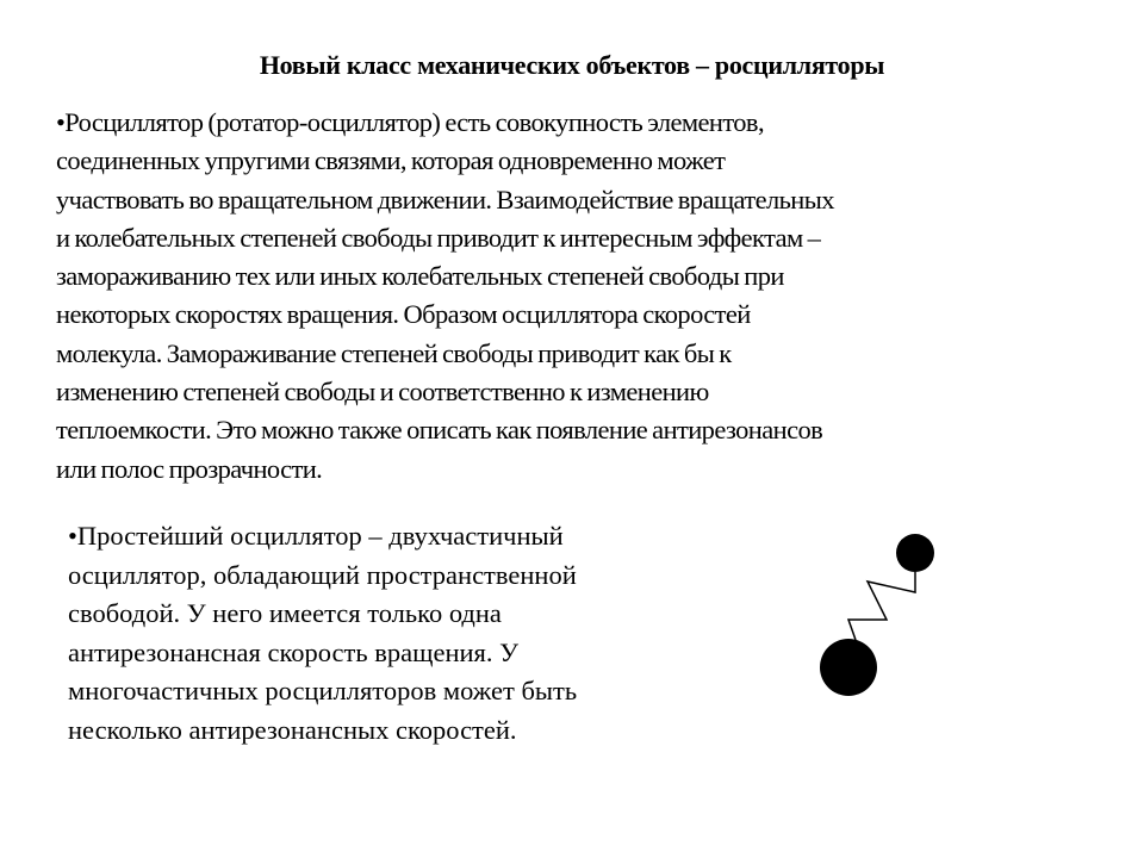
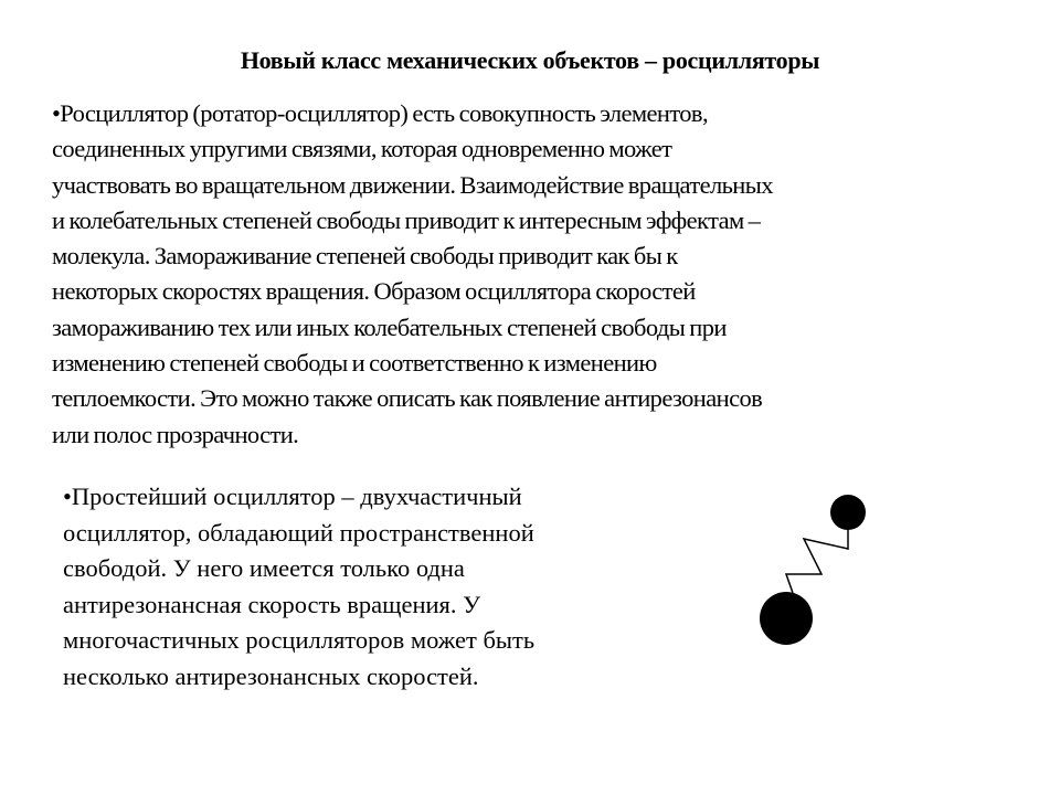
  Новый класс механических объектов – росцилляторы
  •Росциллятор (ротатор-осциллятор) есть совокупность элементов,
  соединенных упругими связями, которая одновременно может
  участвовать во вращательном движении. Взаимодействие вращательных
  и колебательных степеней свободы приводит к интересным эффектам –
- замораживанию тех или иных колебательных степеней свободы при
+ молекула. Замораживание степеней свободы приводит как бы к
  некоторых скоростях вращения. Образом осциллятора скоростей
- молекула. Замораживание степеней свободы приводит как бы к
+ замораживанию тех или иных колебательных степеней свободы при
  изменению степеней свободы и соответственно к изменению
  теплоемкости. Это можно также описать как появление антирезонансов
  или полос прозрачности.
  •Простейший осциллятор – двухчастичный
  осциллятор, обладающий пространственной
  свободой. У него имеется только одна
  антирезонансная скорость вращения. У
  многочастичных росцилляторов может быть
  несколько антирезонансных скоростей.
